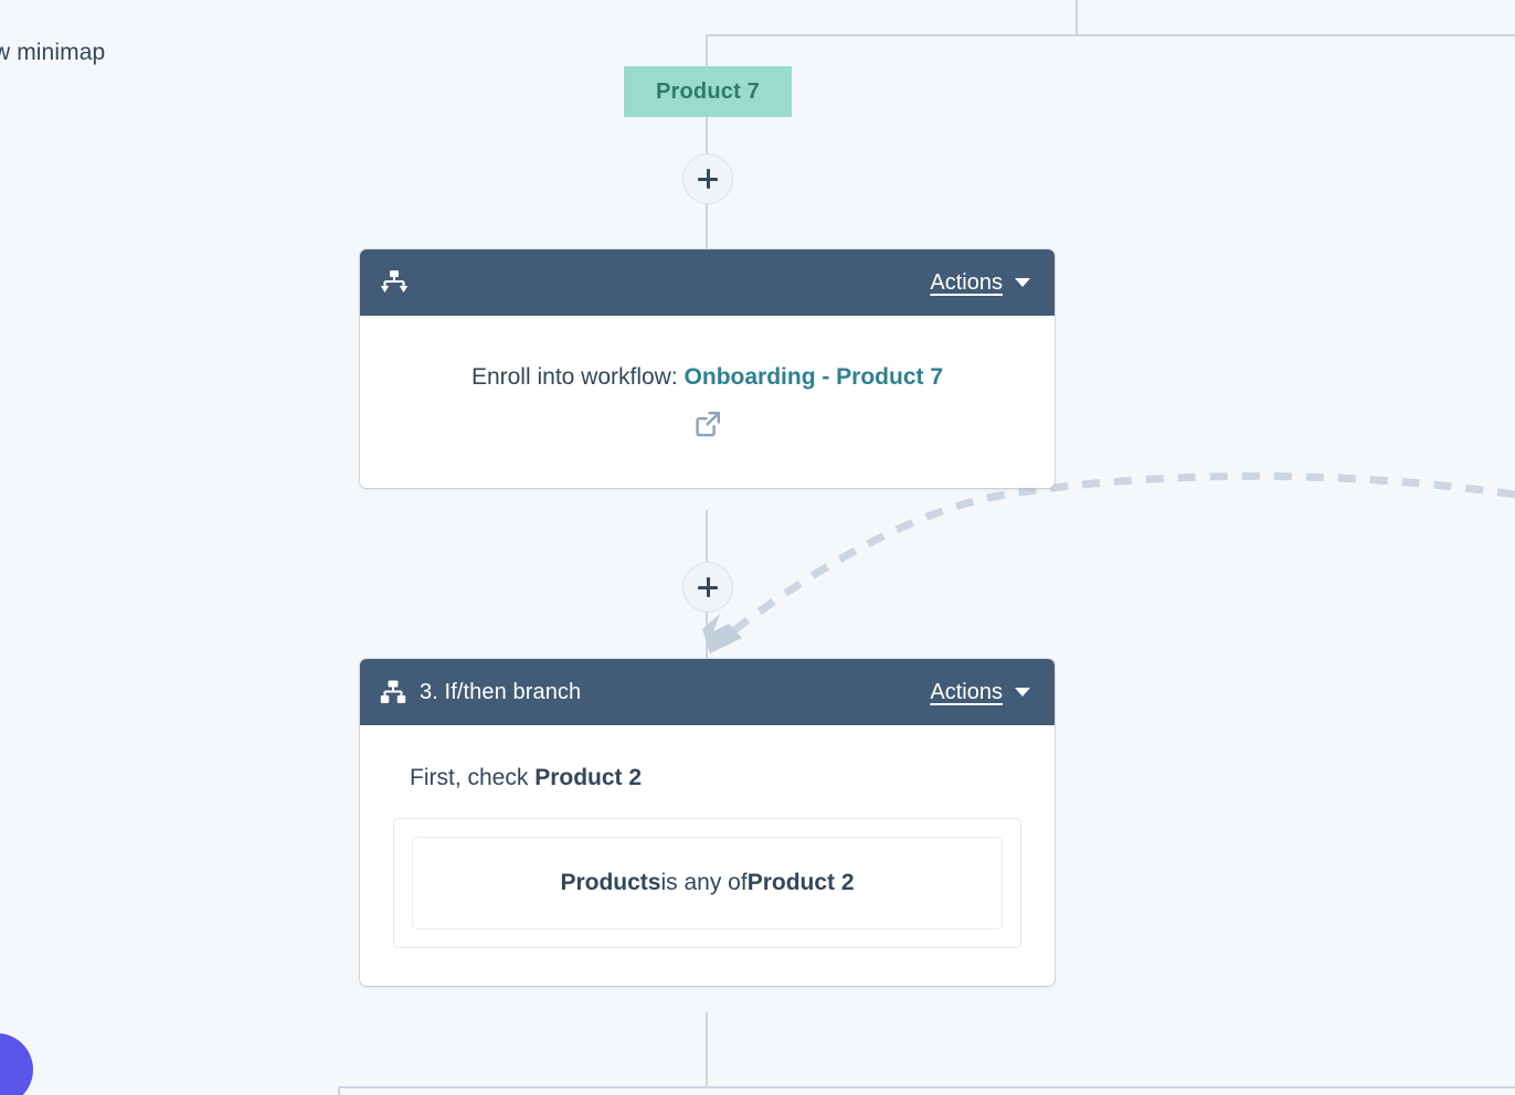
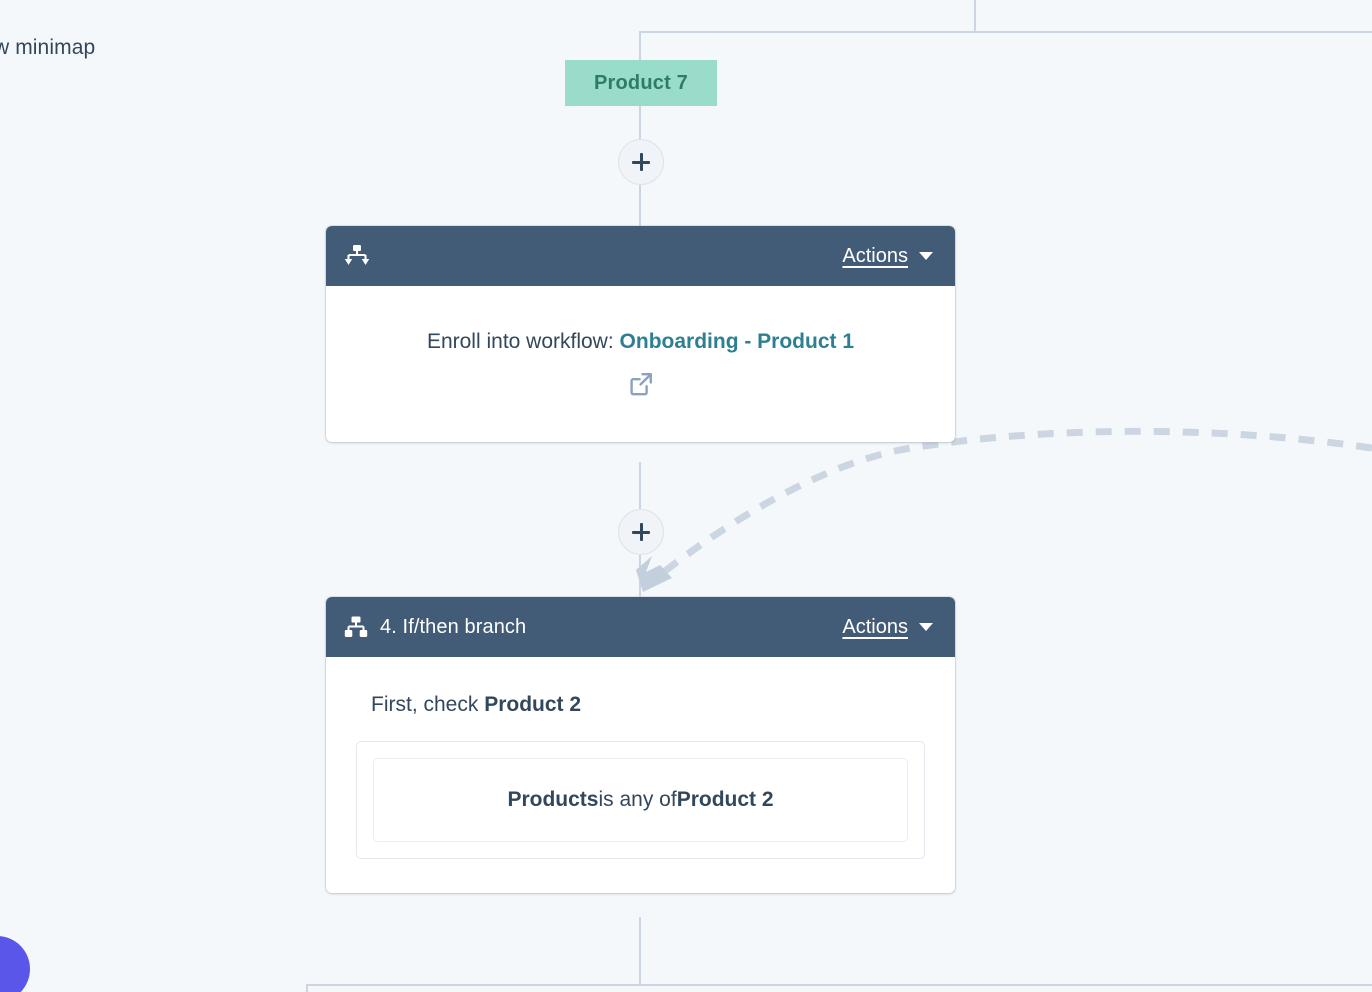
  w minimap
  Product 7
  Actions
- Enroll into workflow: Onboarding - Product 7
+ Enroll into workflow: Onboarding - Product 1
- 3. If/then branch
+ 4. If/then branch
  Actions
  First, check Product 2
  Products
  is any of
  Product 2
